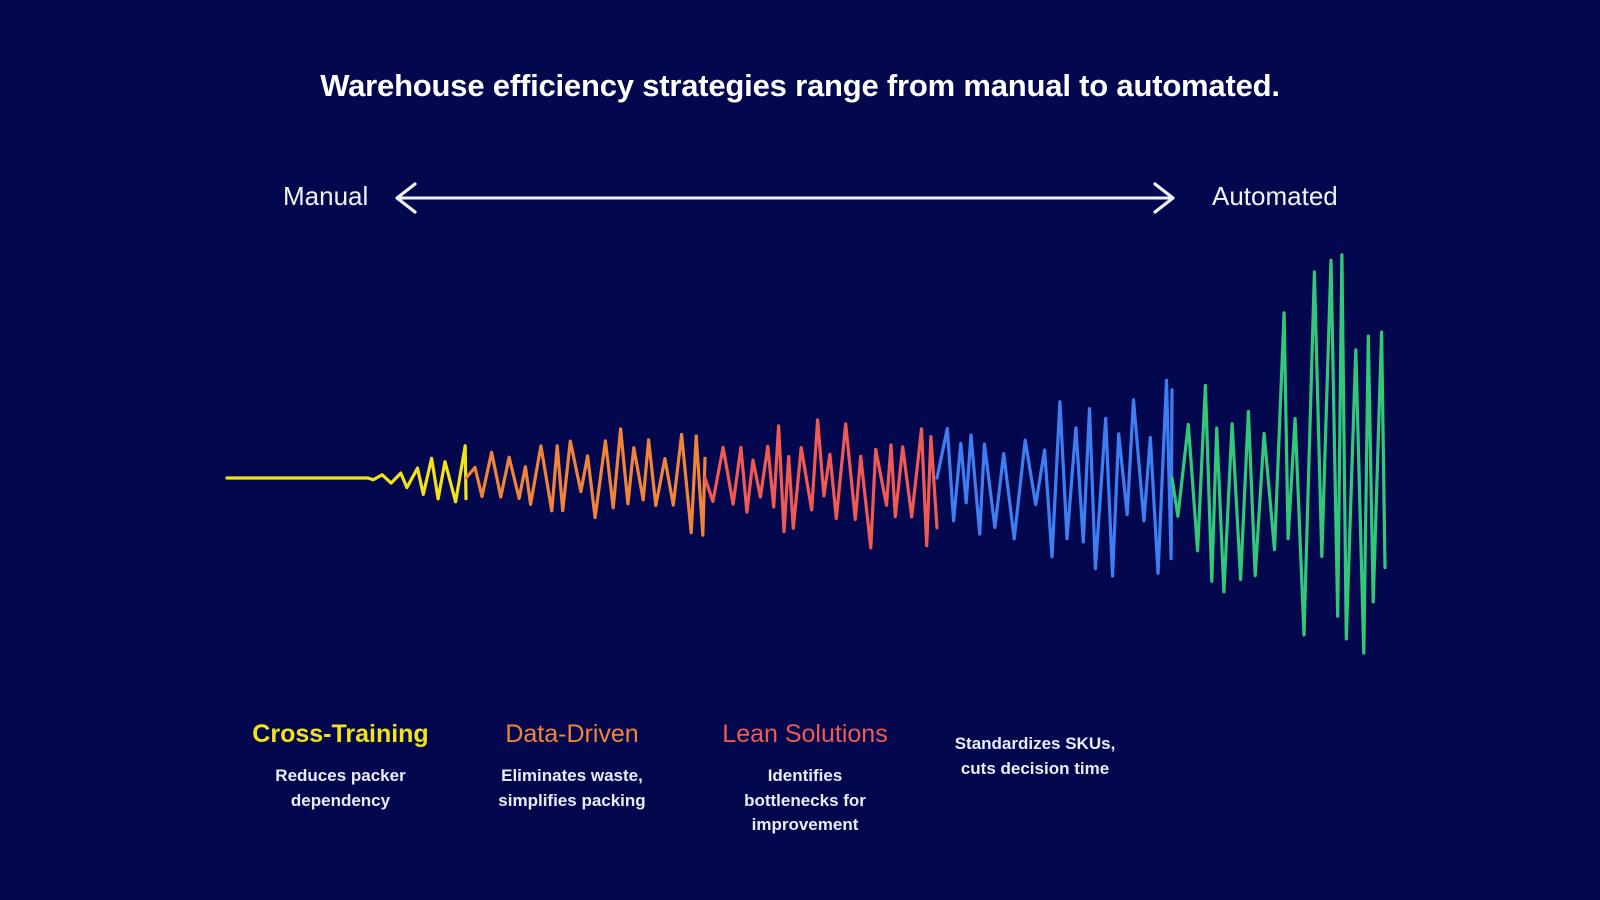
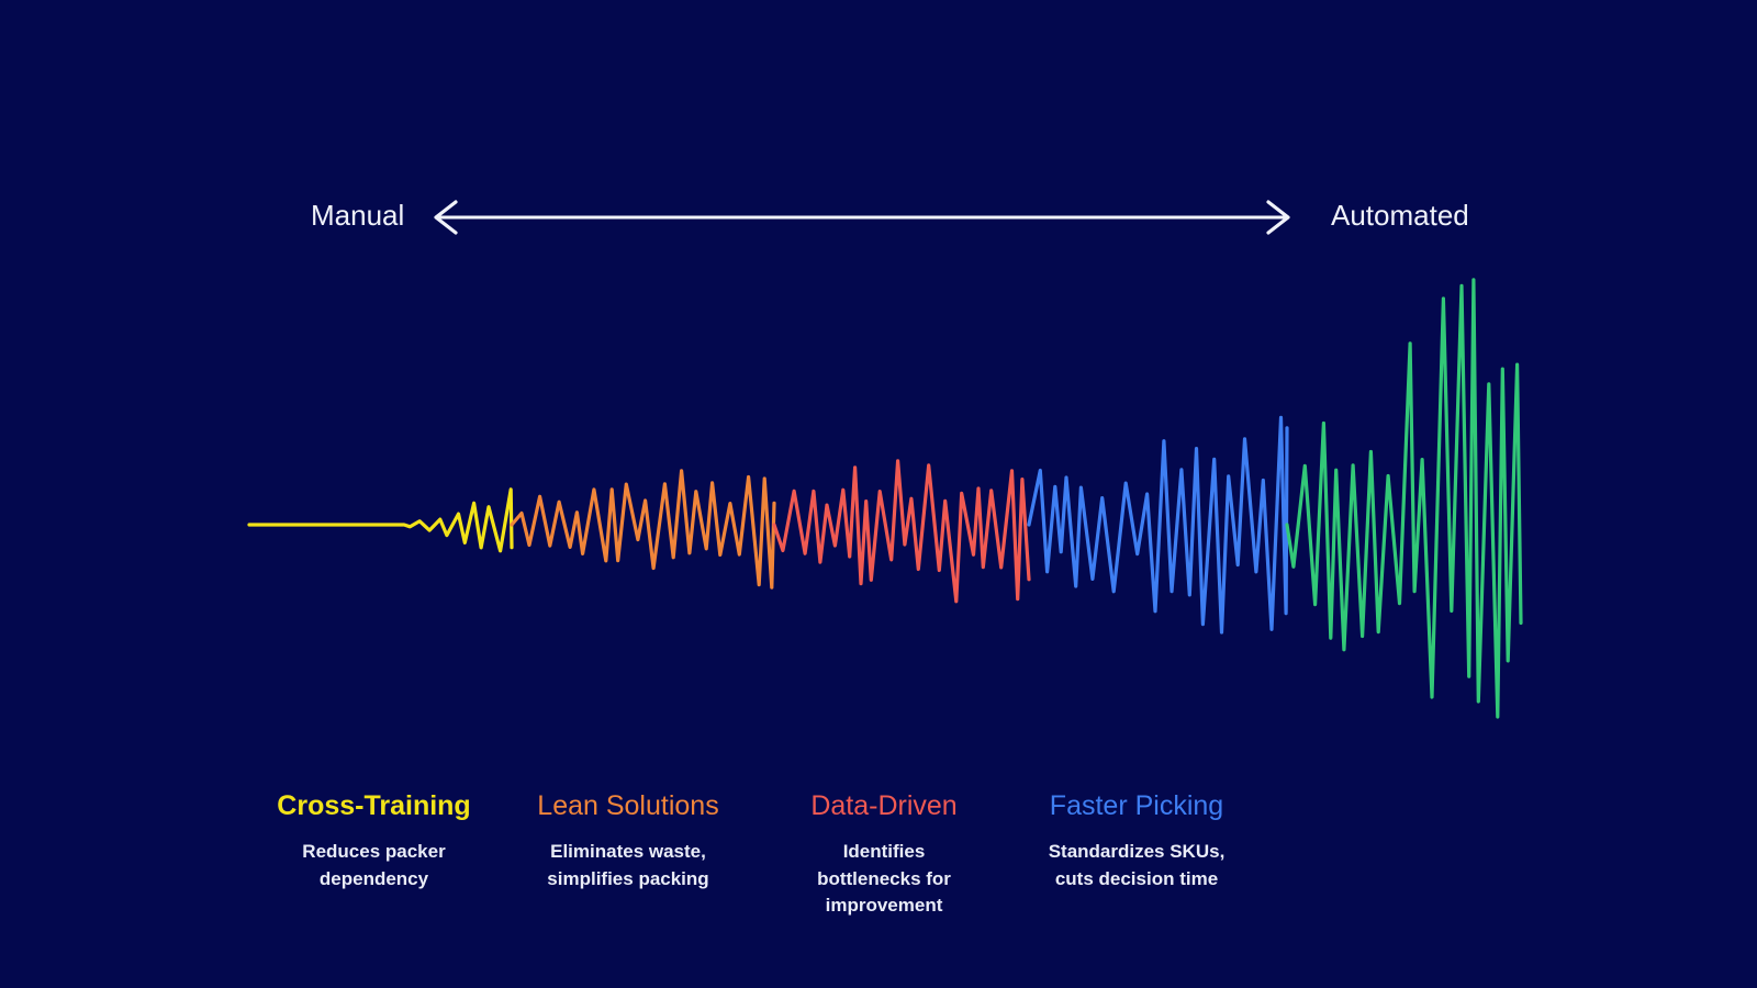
- Warehouse efficiency strategies range from manual to automated.
  Manual
  Automated
  Cross-Training
  Reduces packer
  dependency
- Data-Driven
+ Lean Solutions
  Eliminates waste,
  simplifies packing
- Lean Solutions
+ Data-Driven
  Identifies
  bottlenecks for
  improvement
+ Faster Picking
  Standardizes SKUs,
  cuts decision time
